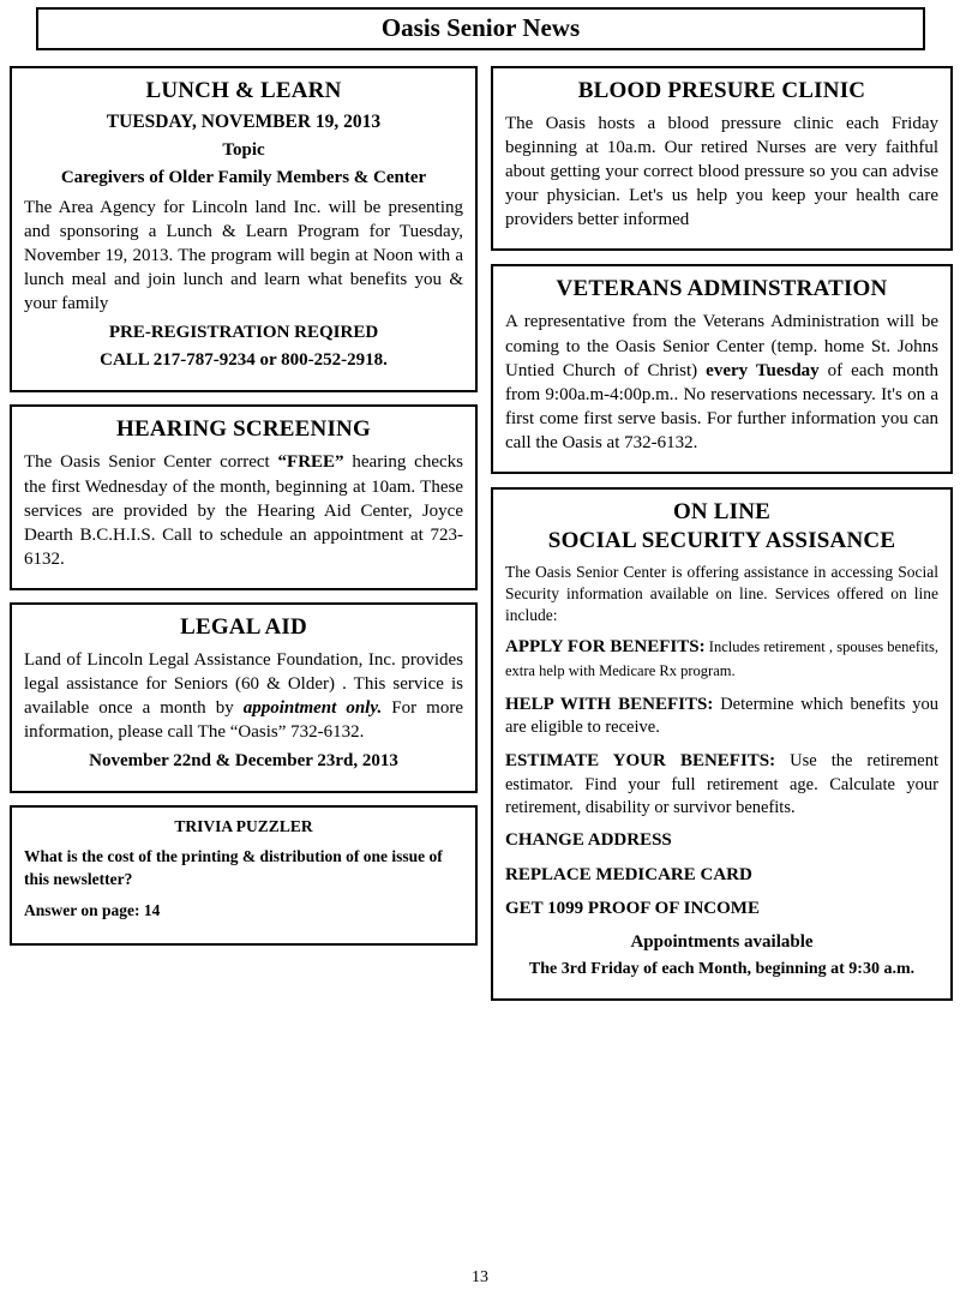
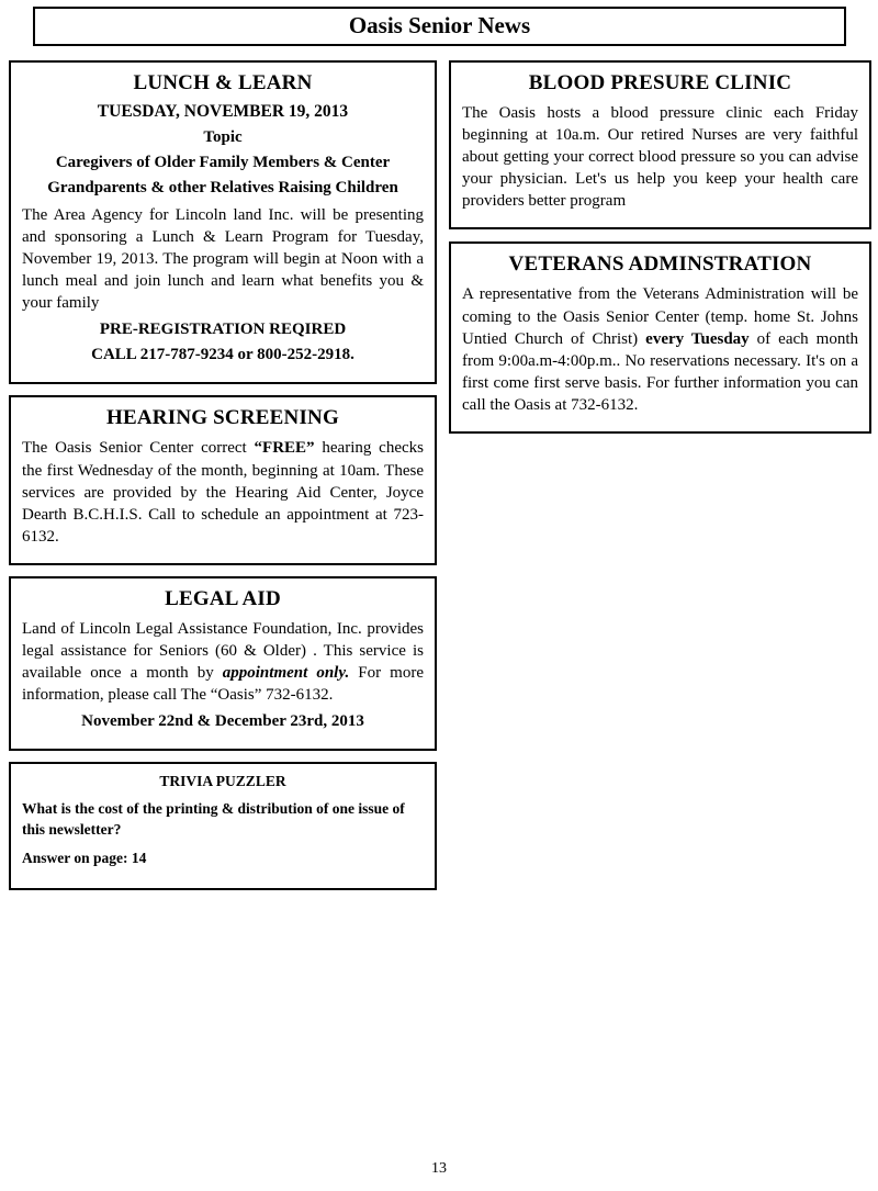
  Oasis Senior News
  LUNCH & LEARN
  TUESDAY, NOVEMBER 19, 2013
  Topic
  Caregivers of Older Family Members & Center
+ Grandparents & other Relatives Raising Children
  The Area Agency for Lincoln land Inc. will be presenting and sponsoring a Lunch & Learn Program for Tuesday, November 19, 2013. The program will begin at Noon with a lunch meal and join lunch and learn what benefits you & your family
  PRE-REGISTRATION REQIRED
  CALL 217-787-9234 or 800-252-2918.
  HEARING SCREENING
  The Oasis Senior Center correct “FREE” hearing checks the first Wednesday of the month, beginning at 10am. These services are provided by the Hearing Aid Center, Joyce Dearth B.C.H.I.S. Call to schedule an appointment at 723-6132.
  LEGAL AID
  Land of Lincoln Legal Assistance Foundation, Inc. provides legal assistance for Seniors (60 & Older) . This service is available once a month by appointment only. For more information, please call The “Oasis” 732-6132.
  November 22nd & December 23rd, 2013
  TRIVIA PUZZLER
  What is the cost of the printing & distribution of one issue of this newsletter?
  Answer on page: 14
  BLOOD PRESURE CLINIC
- The Oasis hosts a blood pressure clinic each Friday beginning at 10a.m. Our retired Nurses are very faithful about getting your correct blood pressure so you can advise your physician. Let's us help you keep your health care providers better informed
+ The Oasis hosts a blood pressure clinic each Friday beginning at 10a.m. Our retired Nurses are very faithful about getting your correct blood pressure so you can advise your physician. Let's us help you keep your health care providers better program
  VETERANS ADMINSTRATION
  A representative from the Veterans Administration will be coming to the Oasis Senior Center (temp. home St. Johns Untied Church of Christ) every Tuesday of each month from 9:00a.m-4:00p.m.. No reservations necessary. It's on a first come first serve basis. For further information you can call the Oasis at 732-6132.
- ON LINE
- SOCIAL SECURITY ASSISANCE
- The Oasis Senior Center is offering assistance in accessing Social Security information available on line. Services offered on line include:
- APPLY FOR BENEFITS: Includes retirement , spouses benefits, extra help with Medicare Rx program.
- HELP WITH BENEFITS: Determine which benefits you are eligible to receive.
- ESTIMATE YOUR BENEFITS: Use the retirement estimator. Find your full retirement age. Calculate your retirement, disability or survivor benefits.
- CHANGE ADDRESS
- REPLACE MEDICARE CARD
- GET 1099 PROOF OF INCOME
- Appointments available
- The 3rd Friday of each Month, beginning at 9:30 a.m.
  13
